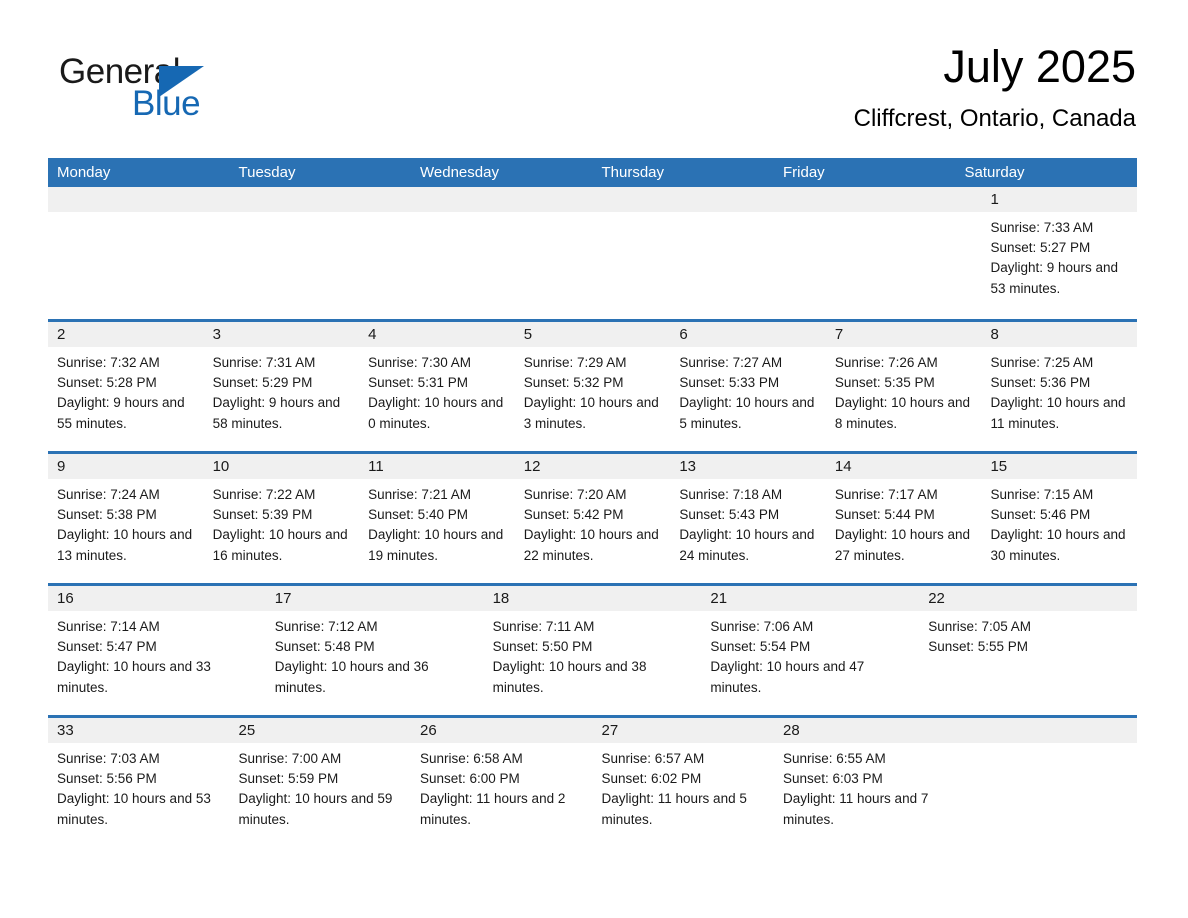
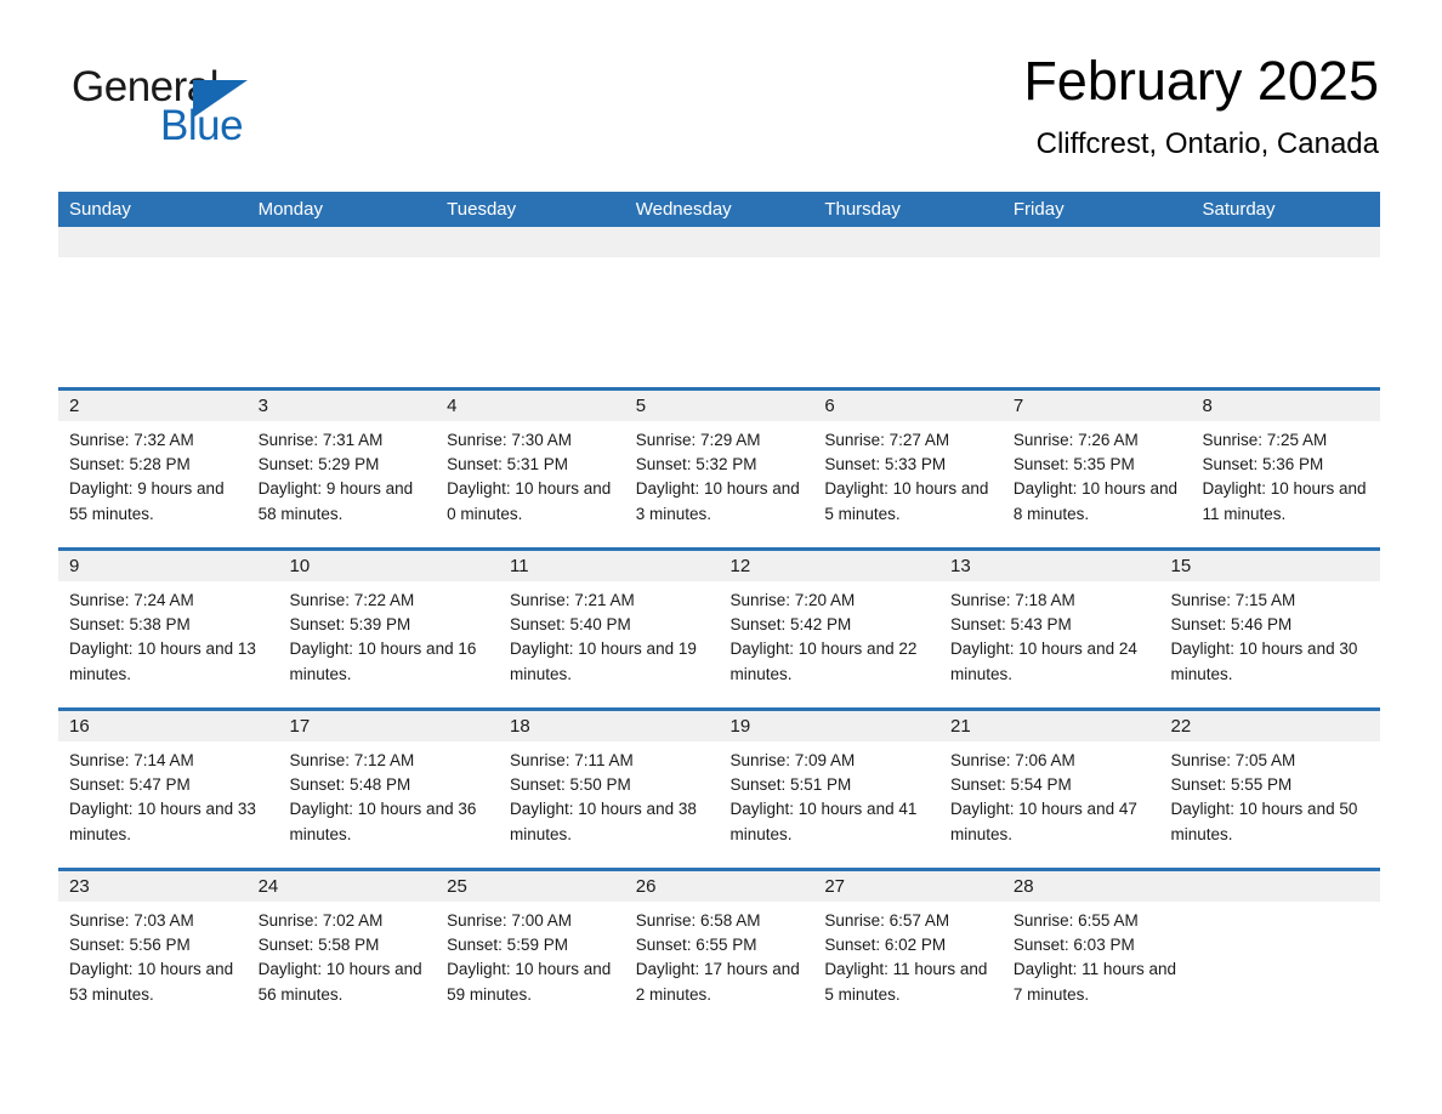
  General
  Blue
- July 2025
+ February 2025
  Cliffcrest, Ontario, Canada
+ Sunday
  Monday
  Tuesday
  Wednesday
  Thursday
  Friday
  Saturday
- 1
- Sunrise: 7:33 AM
- Sunset: 5:27 PM
- Daylight: 9 hours and 53 minutes.
  2
  Sunrise: 7:32 AM
  Sunset: 5:28 PM
  Daylight: 9 hours and 55 minutes.
  3
  Sunrise: 7:31 AM
  Sunset: 5:29 PM
  Daylight: 9 hours and 58 minutes.
  4
  Sunrise: 7:30 AM
  Sunset: 5:31 PM
  Daylight: 10 hours and 0 minutes.
  5
  Sunrise: 7:29 AM
  Sunset: 5:32 PM
  Daylight: 10 hours and 3 minutes.
  6
  Sunrise: 7:27 AM
  Sunset: 5:33 PM
  Daylight: 10 hours and 5 minutes.
  7
  Sunrise: 7:26 AM
  Sunset: 5:35 PM
  Daylight: 10 hours and 8 minutes.
  8
  Sunrise: 7:25 AM
  Sunset: 5:36 PM
  Daylight: 10 hours and 11 minutes.
  9
  Sunrise: 7:24 AM
  Sunset: 5:38 PM
  Daylight: 10 hours and 13 minutes.
  10
  Sunrise: 7:22 AM
  Sunset: 5:39 PM
  Daylight: 10 hours and 16 minutes.
  11
  Sunrise: 7:21 AM
  Sunset: 5:40 PM
  Daylight: 10 hours and 19 minutes.
  12
  Sunrise: 7:20 AM
  Sunset: 5:42 PM
  Daylight: 10 hours and 22 minutes.
  13
  Sunrise: 7:18 AM
  Sunset: 5:43 PM
  Daylight: 10 hours and 24 minutes.
- 14
- Sunrise: 7:17 AM
- Sunset: 5:44 PM
- Daylight: 10 hours and 27 minutes.
  15
  Sunrise: 7:15 AM
  Sunset: 5:46 PM
  Daylight: 10 hours and 30 minutes.
  16
  Sunrise: 7:14 AM
  Sunset: 5:47 PM
  Daylight: 10 hours and 33 minutes.
  17
  Sunrise: 7:12 AM
  Sunset: 5:48 PM
  Daylight: 10 hours and 36 minutes.
  18
  Sunrise: 7:11 AM
  Sunset: 5:50 PM
  Daylight: 10 hours and 38 minutes.
+ 19
+ Sunrise: 7:09 AM
+ Sunset: 5:51 PM
+ Daylight: 10 hours and 41 minutes.
  21
  Sunrise: 7:06 AM
  Sunset: 5:54 PM
  Daylight: 10 hours and 47 minutes.
  22
  Sunrise: 7:05 AM
  Sunset: 5:55 PM
+ Daylight: 10 hours and 50 minutes.
- 33
+ 23
  Sunrise: 7:03 AM
  Sunset: 5:56 PM
  Daylight: 10 hours and 53 minutes.
+ 24
+ Sunrise: 7:02 AM
+ Sunset: 5:58 PM
+ Daylight: 10 hours and 56 minutes.
  25
  Sunrise: 7:00 AM
  Sunset: 5:59 PM
  Daylight: 10 hours and 59 minutes.
  26
  Sunrise: 6:58 AM
- Sunset: 6:00 PM
+ Sunset: 6:55 PM
- Daylight: 11 hours and 2 minutes.
+ Daylight: 17 hours and 2 minutes.
  27
  Sunrise: 6:57 AM
  Sunset: 6:02 PM
  Daylight: 11 hours and 5 minutes.
  28
  Sunrise: 6:55 AM
  Sunset: 6:03 PM
  Daylight: 11 hours and 7 minutes.
